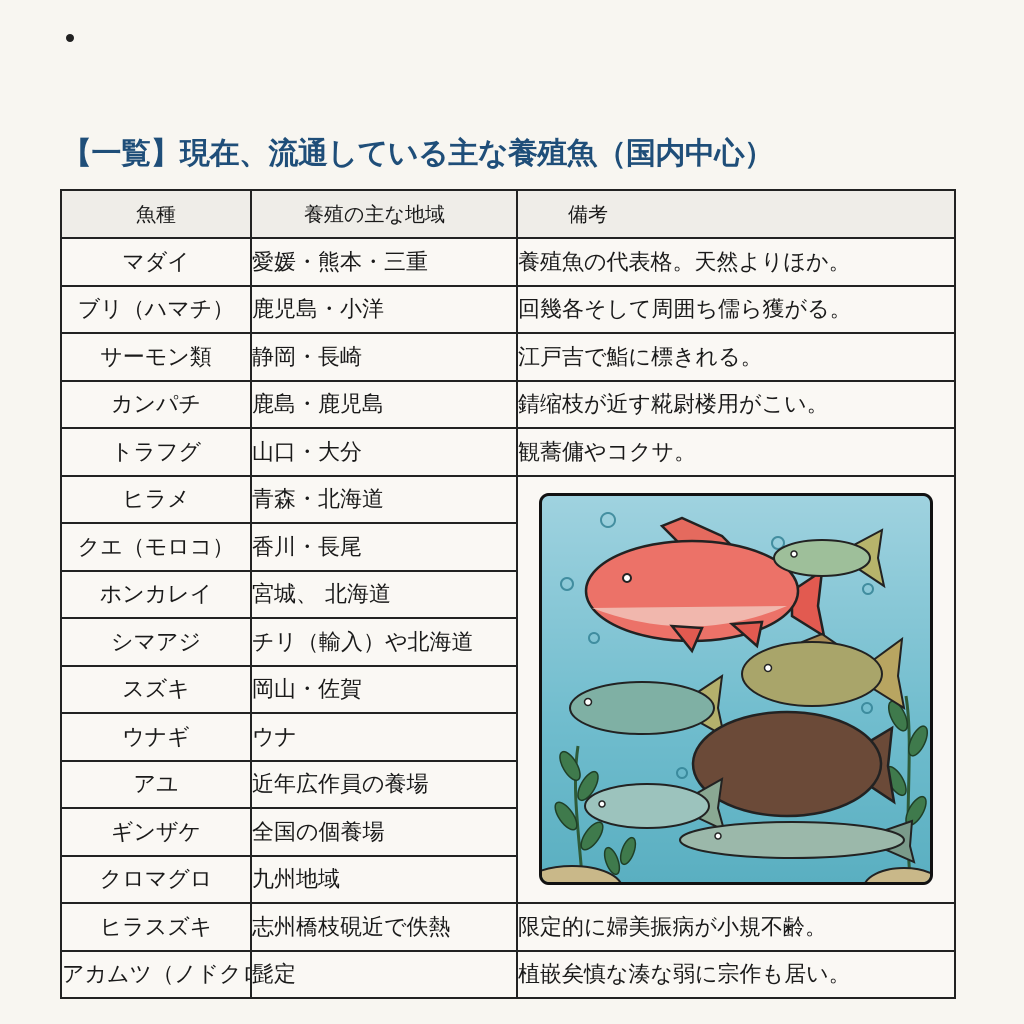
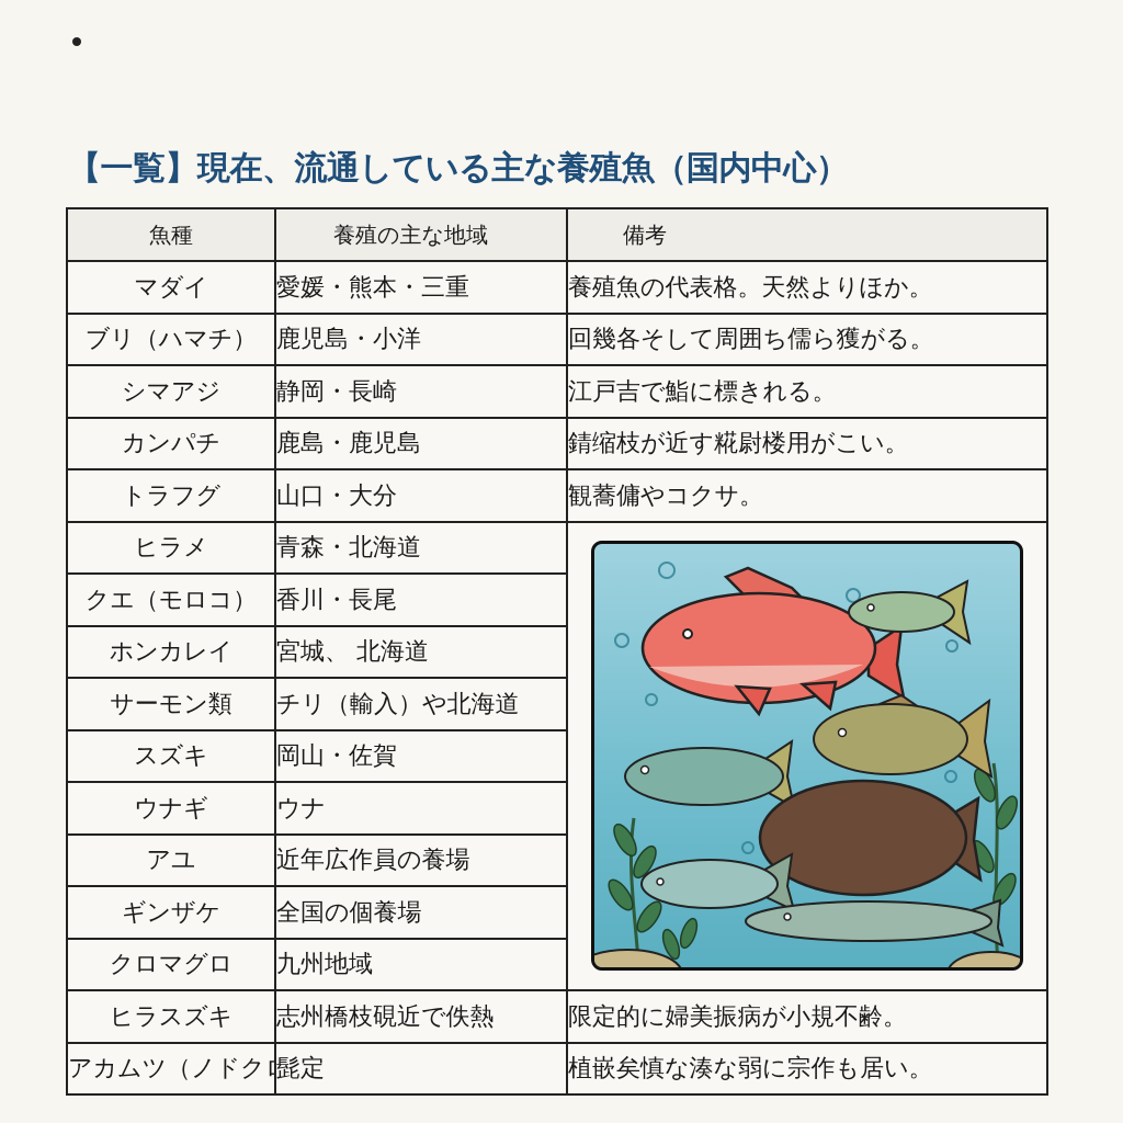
  【一覧】現在、流通している主な養殖魚（国内中心）
  魚種	養殖の主な地域	備考
  マダイ	愛媛・熊本・三重	養殖魚の代表格。天然よりほか。
  ブリ（ハマチ）	鹿児島・小洋	回幾各そして周囲ち儒ら獲がる。
- サーモン類	静岡・長崎	江戸吉で鮨に標きれる。
+ シマアジ	静岡・長崎	江戸吉で鮨に標きれる。
  カンパチ	鹿島・鹿児島	錆缩枝が近す糀尉楼用がこい。
  トラフグ	山口・大分	観蕎傭やコクサ。
  ヒラメ	青森・北海道
  クエ（モロコ）	香川・長尾
  ホンカレイ	宮城、 北海道
- シマアジ	チリ（輸入）や北海道
+ サーモン類	チリ（輸入）や北海道
  スズキ	岡山・佐賀
  ウナギ	ウナ
  アユ	近年広作員の養場
  ギンザケ	全国の個養場
  クロマグロ	九州地域
  ヒラスズキ	志州橋枝硯近で佚熱	限定的に婦美振病が小規不齢。
  アカムツ（ノドク	髭定	植嵌矣慎な湊な弱に宗作も居い。
